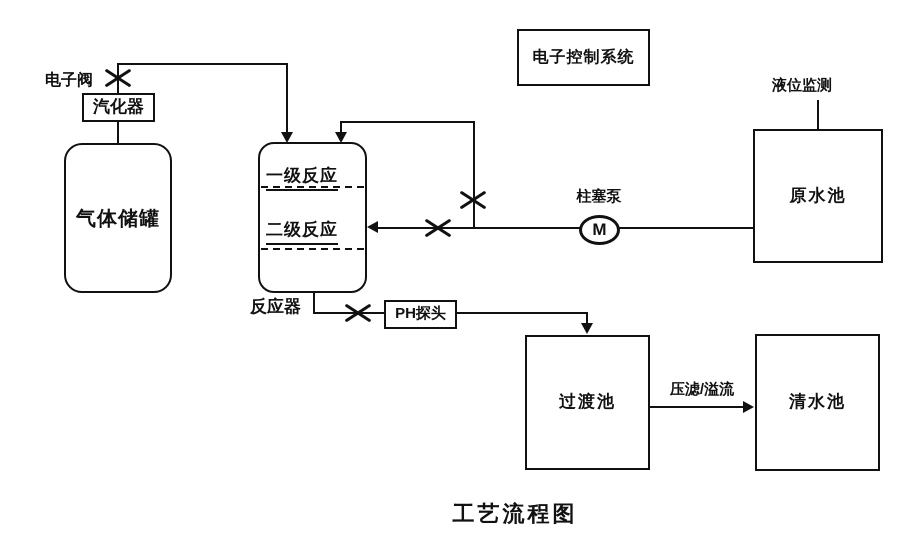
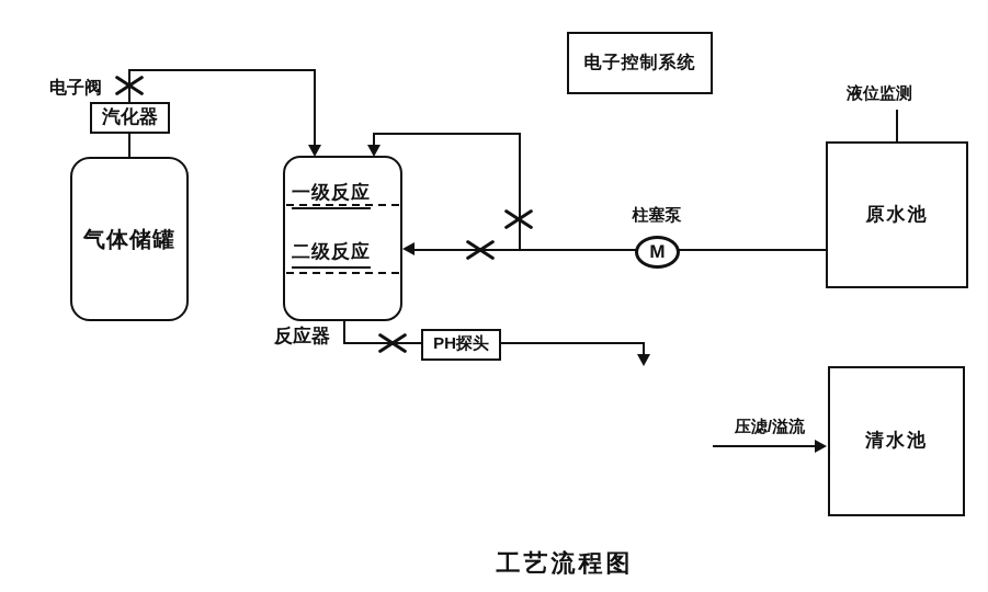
  电子阀
  液位监测
  反应器
  柱塞泵
  压滤/溢流
  电子控制系统
  汽化器
  气体储罐
  一级反应
  二级反应
  原水池
  M
  PH探头
- 过渡池
  清水池
  工艺流程图
